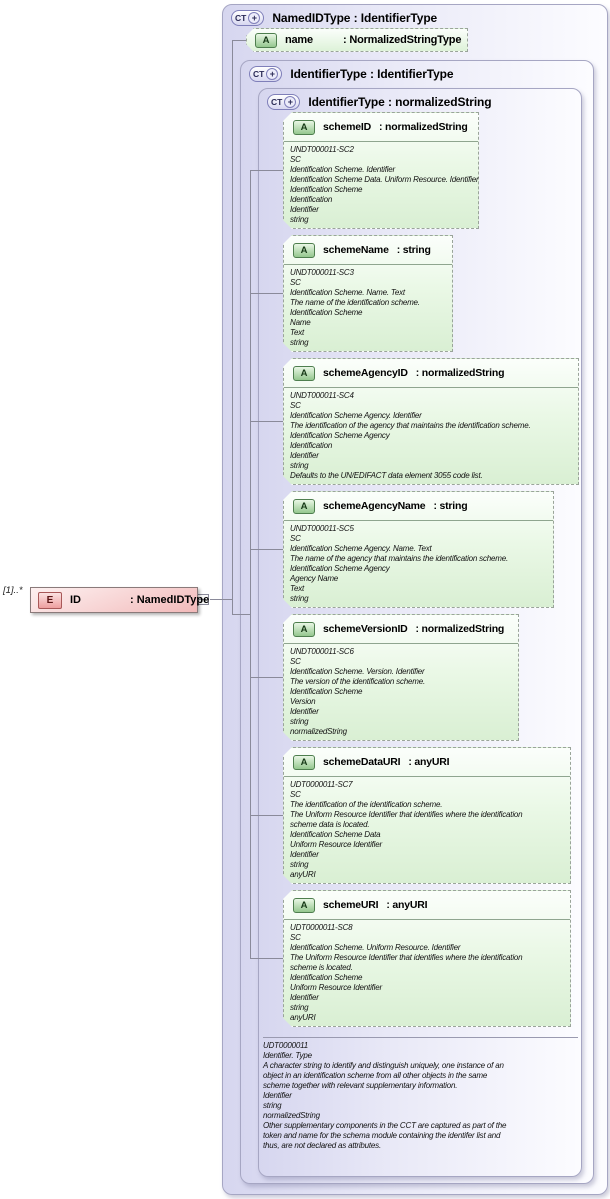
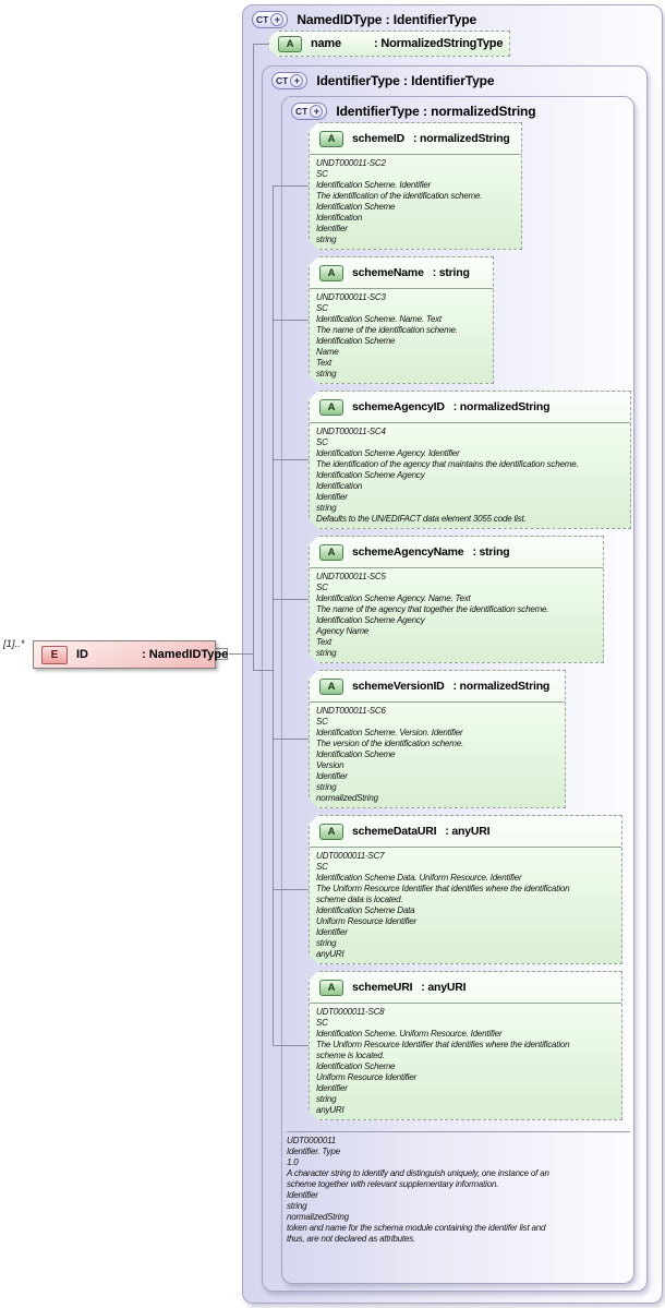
  CT
  +
  NamedIDType : IdentifierType
  CT
  +
  IdentifierType : IdentifierType
  CT
  +
  IdentifierType : normalizedString
  UDT0000011
  Identifier. Type
+ 1.0
  A character string to identify and distinguish uniquely, one instance of an
- object in an identification scheme from all other objects in the same
  scheme together with relevant supplementary information.
  Identifier
  string
  normalizedString
- Other supplementary components in the CCT are captured as part of the
  token and name for the schema module containing the identifer list and
  thus, are not declared as attributes.
  A
  name
  : NormalizedStringType
  A
  schemeID
  : normalizedString
  UNDT000011-SC2
  SC
  Identification Scheme. Identifier
- Identification Scheme Data. Uniform Resource. Identifier
+ The identification of the identification scheme.
  Identification Scheme
  Identification
  Identifier
  string
  A
  schemeName
  : string
  UNDT000011-SC3
  SC
  Identification Scheme. Name. Text
  The name of the identification scheme.
  Identification Scheme
  Name
  Text
  string
  A
  schemeAgencyID
  : normalizedString
  UNDT000011-SC4
  SC
  Identification Scheme Agency. Identifier
  The identification of the agency that maintains the identification scheme.
  Identification Scheme Agency
  Identification
  Identifier
  string
  Defaults to the UN/EDIFACT data element 3055 code list.
  A
  schemeAgencyName
  : string
  UNDT000011-SC5
  SC
  Identification Scheme Agency. Name. Text
- The name of the agency that maintains the identification scheme.
+ The name of the agency that together the identification scheme.
  Identification Scheme Agency
  Agency Name
  Text
  string
  A
  schemeVersionID
  : normalizedString
  UNDT000011-SC6
  SC
  Identification Scheme. Version. Identifier
  The version of the identification scheme.
  Identification Scheme
  Version
  Identifier
  string
  normalizedString
  A
  schemeDataURI
  : anyURI
  UDT0000011-SC7
  SC
- The identification of the identification scheme.
+ Identification Scheme Data. Uniform Resource. Identifier
  The Uniform Resource Identifier that identifies where the identification
  scheme data is located.
  Identification Scheme Data
  Uniform Resource Identifier
  Identifier
  string
  anyURI
  A
  schemeURI
  : anyURI
  UDT0000011-SC8
  SC
  Identification Scheme. Uniform Resource. Identifier
  The Uniform Resource Identifier that identifies where the identification
  scheme is located.
  Identification Scheme
  Uniform Resource Identifier
  Identifier
  string
  anyURI
  [1]..*
  E
  ID
  : NamedIDType
